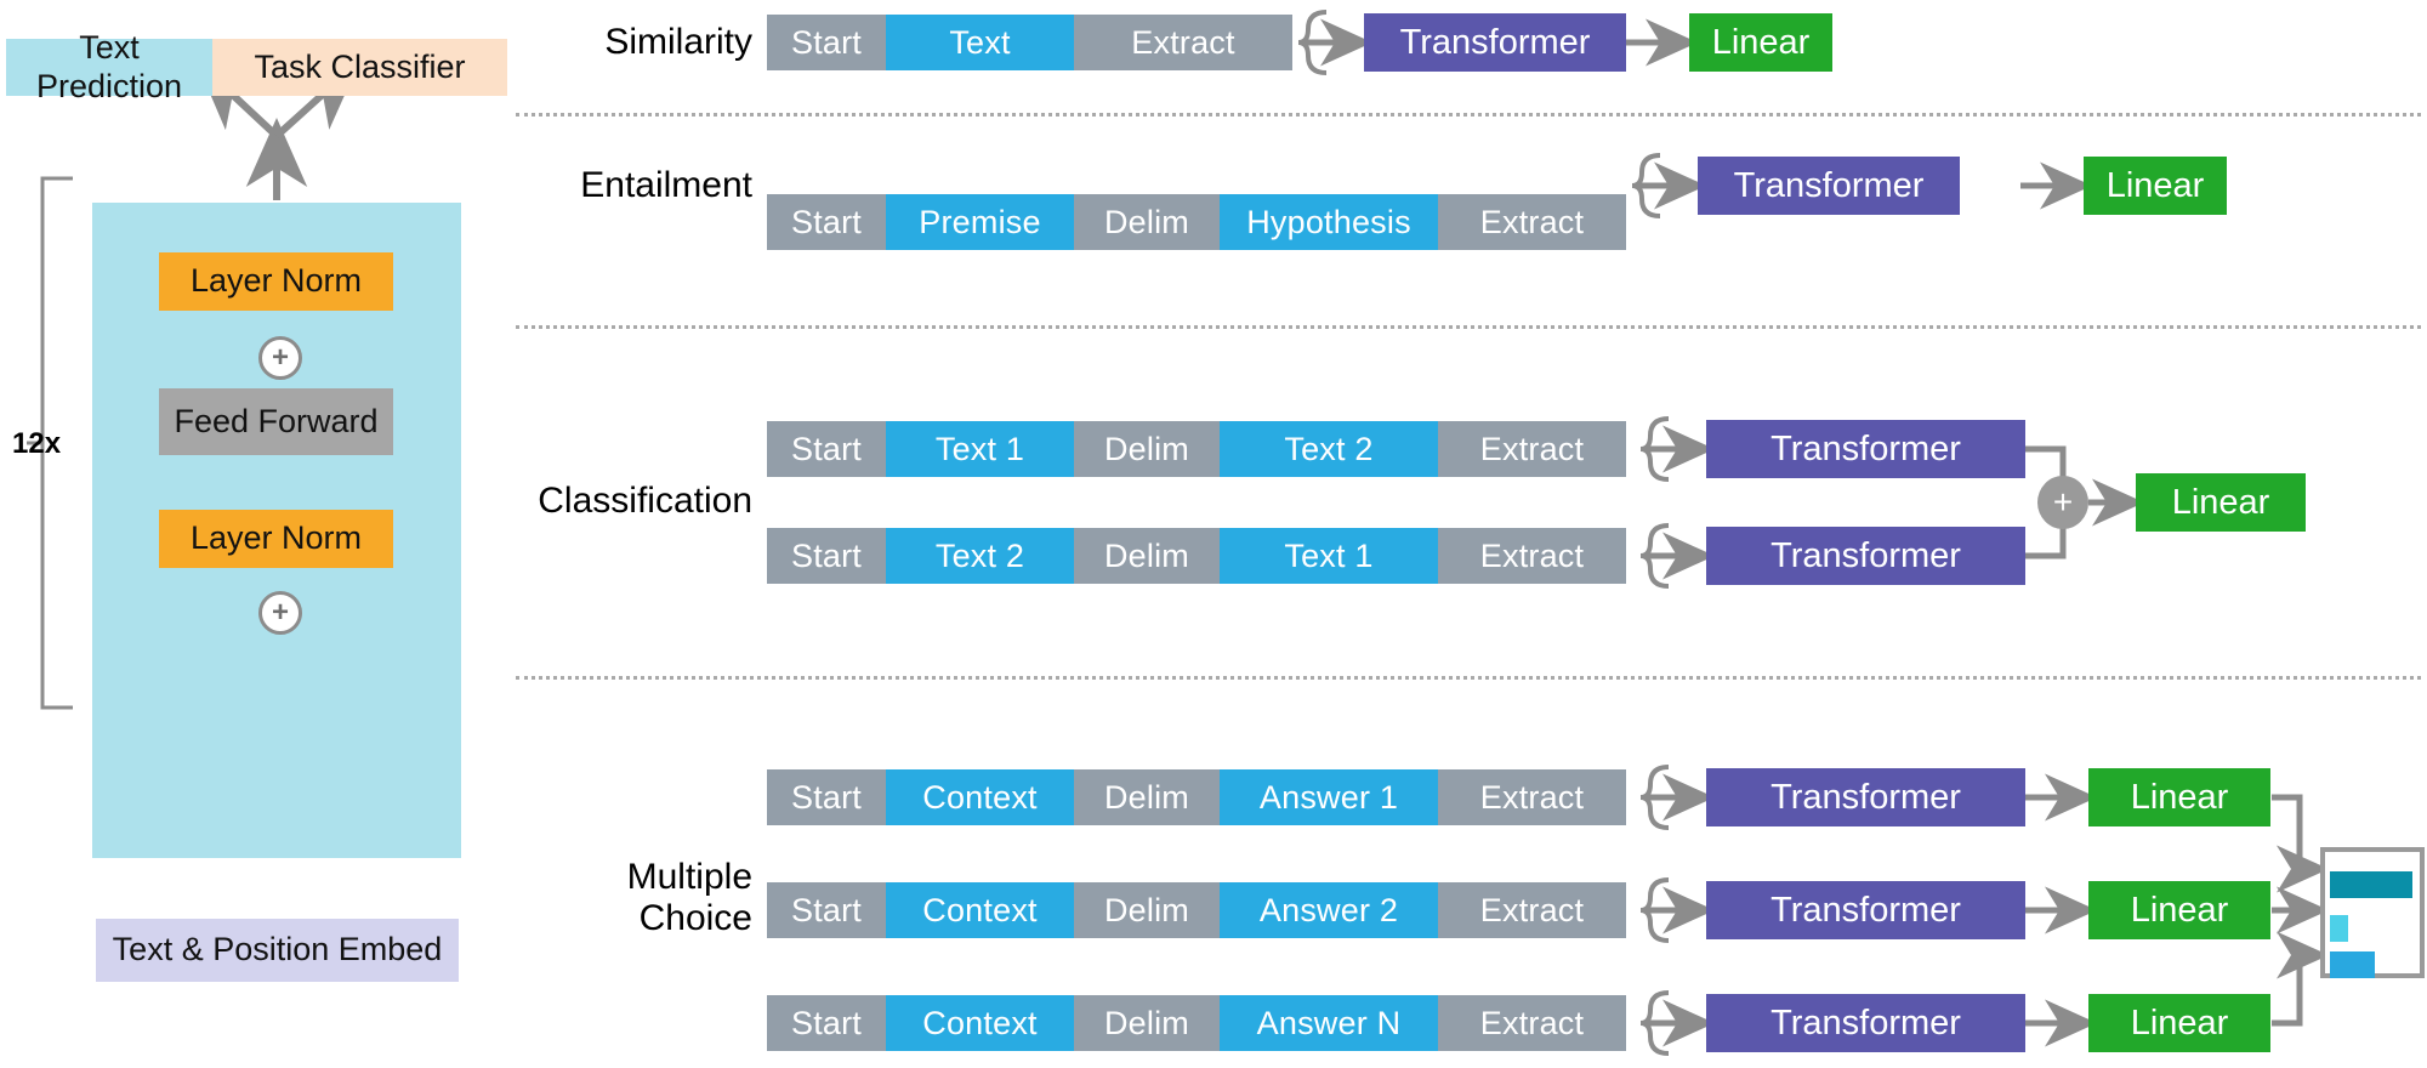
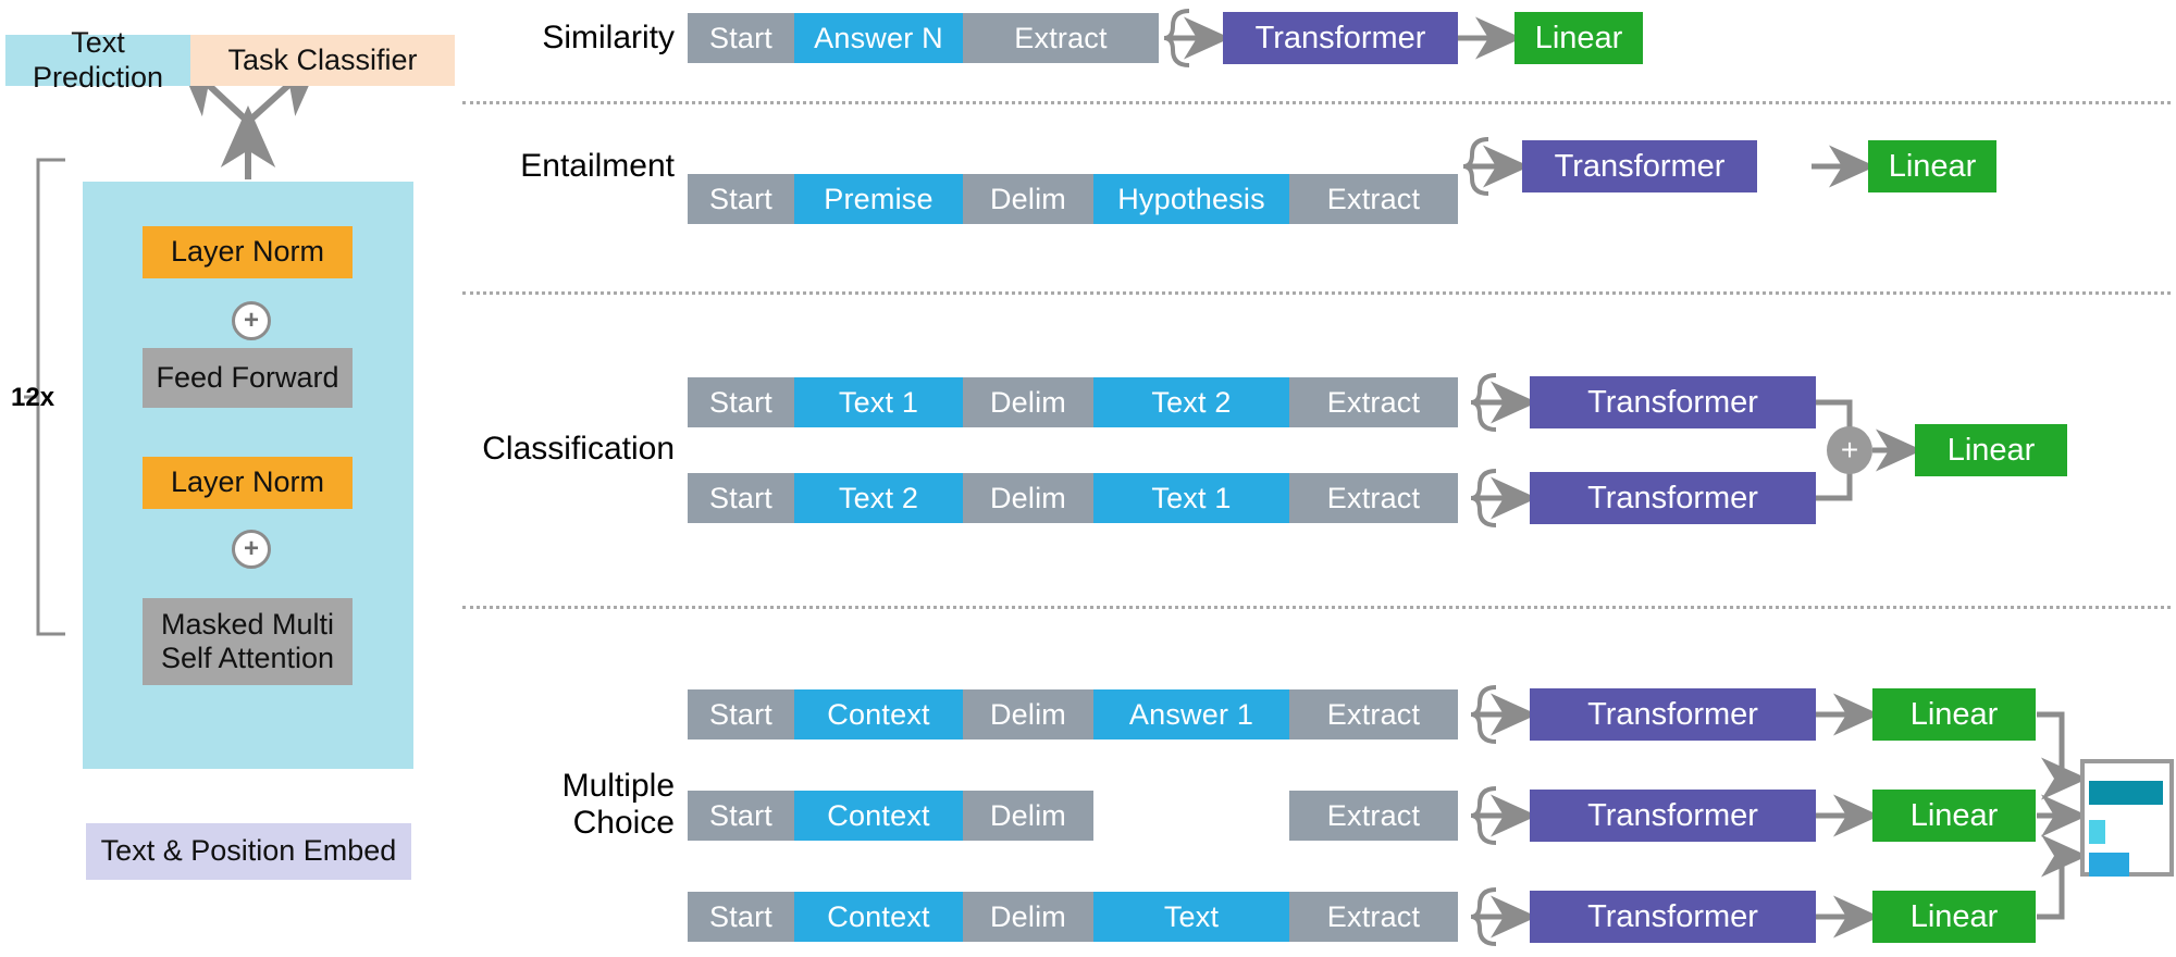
  Text Prediction
  Task Classifier
  12x
  Layer Norm
  Feed Forward
  Layer Norm
+ Masked Multi
+ Self Attention
  Text & Position Embed
  +
  +
  Similarity
  Start
- Text
+ Answer N
  Extract
  Transformer
  Linear
  Entailment
  Start
  Premise
  Delim
  Hypothesis
  Extract
  Transformer
  Linear
  Classification
  Start
  Text 1
  Delim
  Text 2
  Extract
  Start
  Text 2
  Delim
  Text 1
  Extract
  Transformer
  Transformer
  +
  Linear
  Multiple
  Choice
  Start
  Context
  Delim
  Answer 1
  Extract
  Start
  Context
  Delim
- Answer 2
  Extract
  Start
  Context
  Delim
- Answer N
+ Text
  Extract
  Transformer
  Transformer
  Transformer
  Linear
  Linear
  Linear
